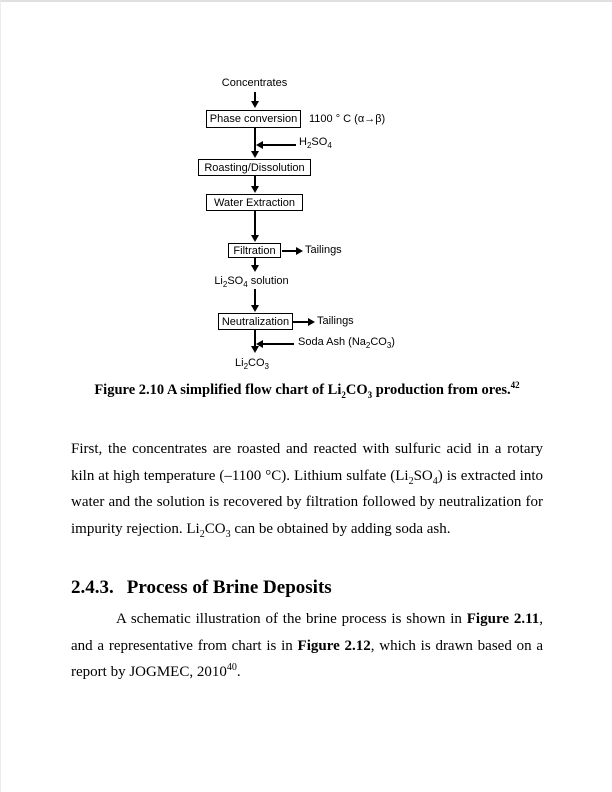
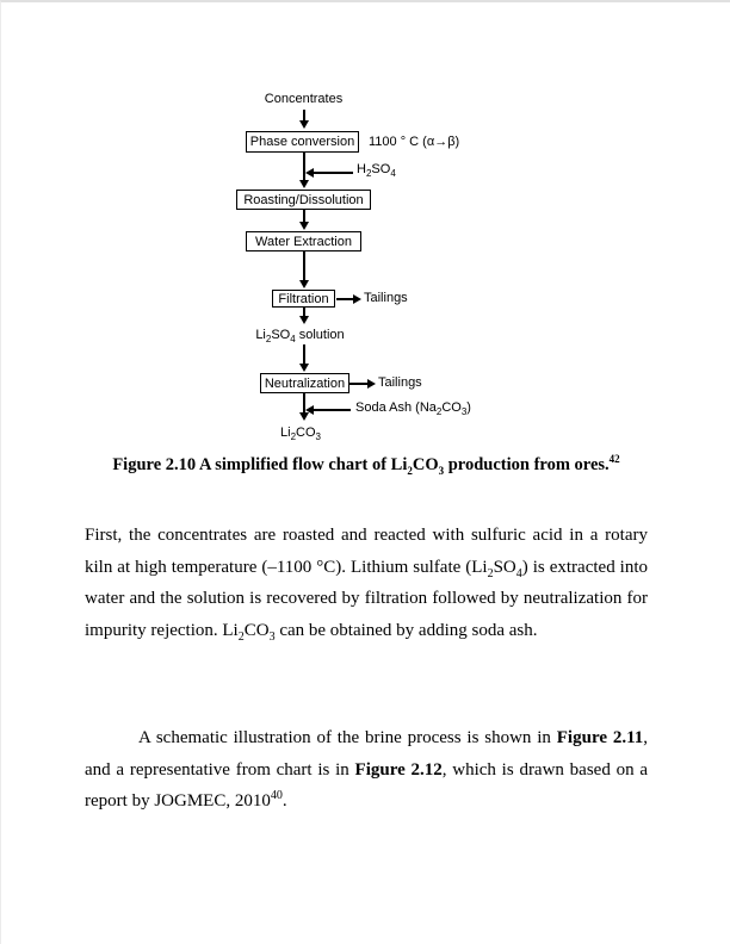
  Concentrates
  Phase conversion
  1100 ° C (α→β)
  H2SO4
  Roasting/Dissolution
  Water Extraction
  Filtration
  Tailings
  Li2SO4 solution
  Neutralization
  Tailings
  Soda Ash (Na2CO3)
  Li2CO3
  Figure 2.10 A simplified flow chart of Li2CO3 production from ores.42
  First, the concentrates are roasted and reacted with sulfuric acid in a rotary kiln at high temperature (–1100 °C). Lithium sulfate (Li2SO4) is extracted into water and the solution is recovered by filtration followed by neutralization for impurity rejection. Li2CO3 can be obtained by adding soda ash.
- 2.4.3. Process of Brine Deposits
  A schematic illustration of the brine process is shown in Figure 2.11, and a representative from chart is in Figure 2.12, which is drawn based on a report by JOGMEC, 201040.
